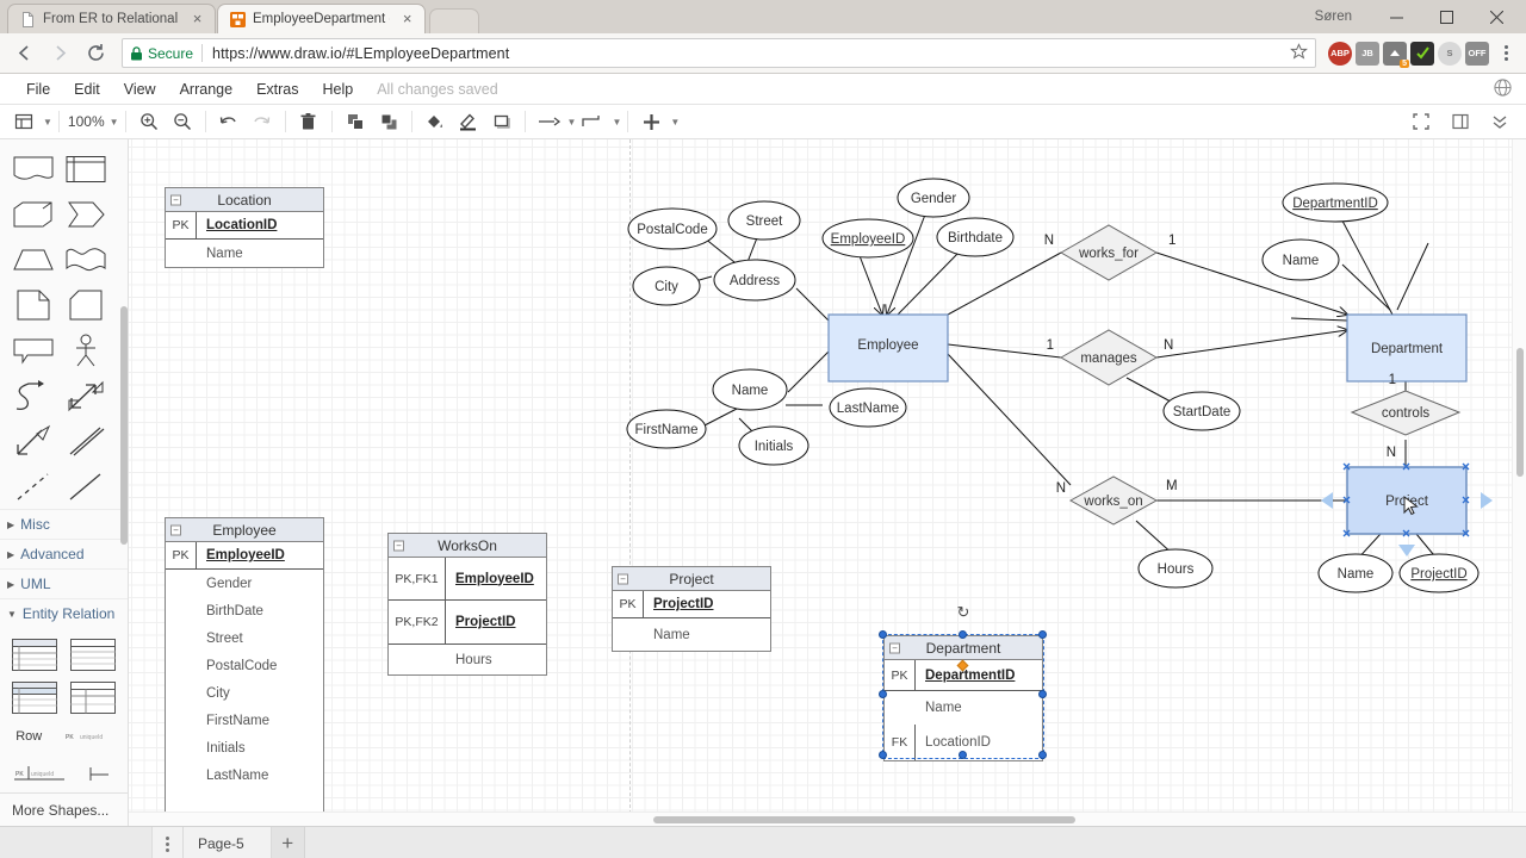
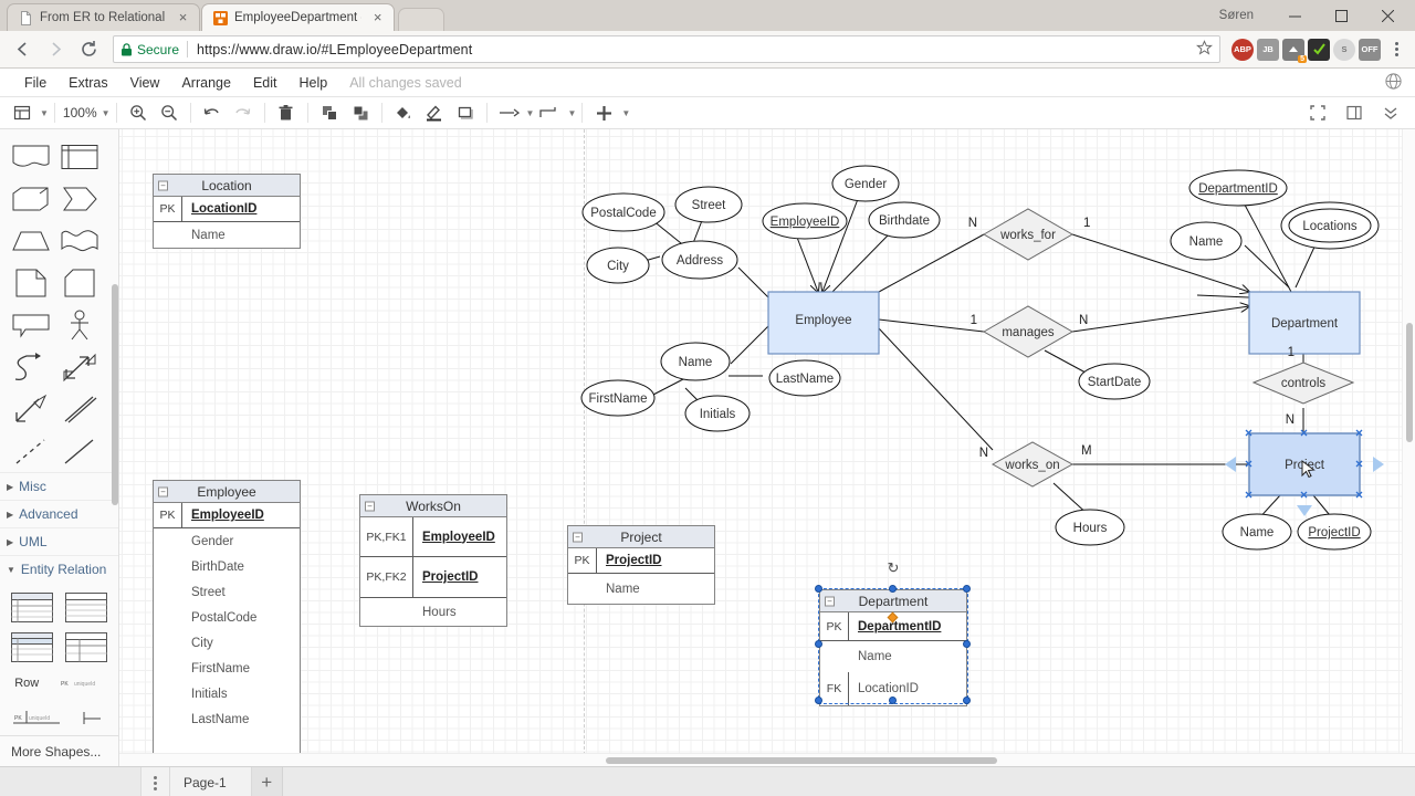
  From ER to Relational
  ×
  EmployeeDepartment
  ×
  Søren
  Secure
  https://www.draw.io/#LEmployeeDepartment
  ABP
  JB
  S
  OFF
  File
- Edit
+ Extras
  View
  Arrange
- Extras
+ Edit
  Help
  All changes saved
  ▼
  100%
  ▼
  ▼
  ▼
  ▼
  ▶
  Misc
  ▶
  Advanced
  ▶
  UML
  ▼
  Entity Relation
  Row
  More Shapes...
  Employee
  Department
  Proect
  works_for
  N
  1
  manages
  1
  N
  controls
  1
  N
  works_on
  N
  M
  PostalCode
  Street
  City
  Address
  EmployeeID
  Gender
  Birthdate
  Name
  FirstName
  Initials
  LastName
  StartDate
  DepartmentID
  Name
+ Locations
  Hours
  Name
  ProjectID
  −
  Location
  PK
  LocationID
  Name
  −
  Employee
  PK
  EmployeeID
  Gender
  BirthDate
  Street
  PostalCode
  City
  FirstName
  Initials
  LastName
  −
  WorksOn
  PK,FK1
  EmployeeID
  PK,FK2
  ProjectID
  Hours
  −
  Project
  PK
  ProjectID
  Name
  −
  Department
  PK
  DepartmentID
  Name
  FK
  LocationID
  ↻
- Page-5
+ Page-1
  +
